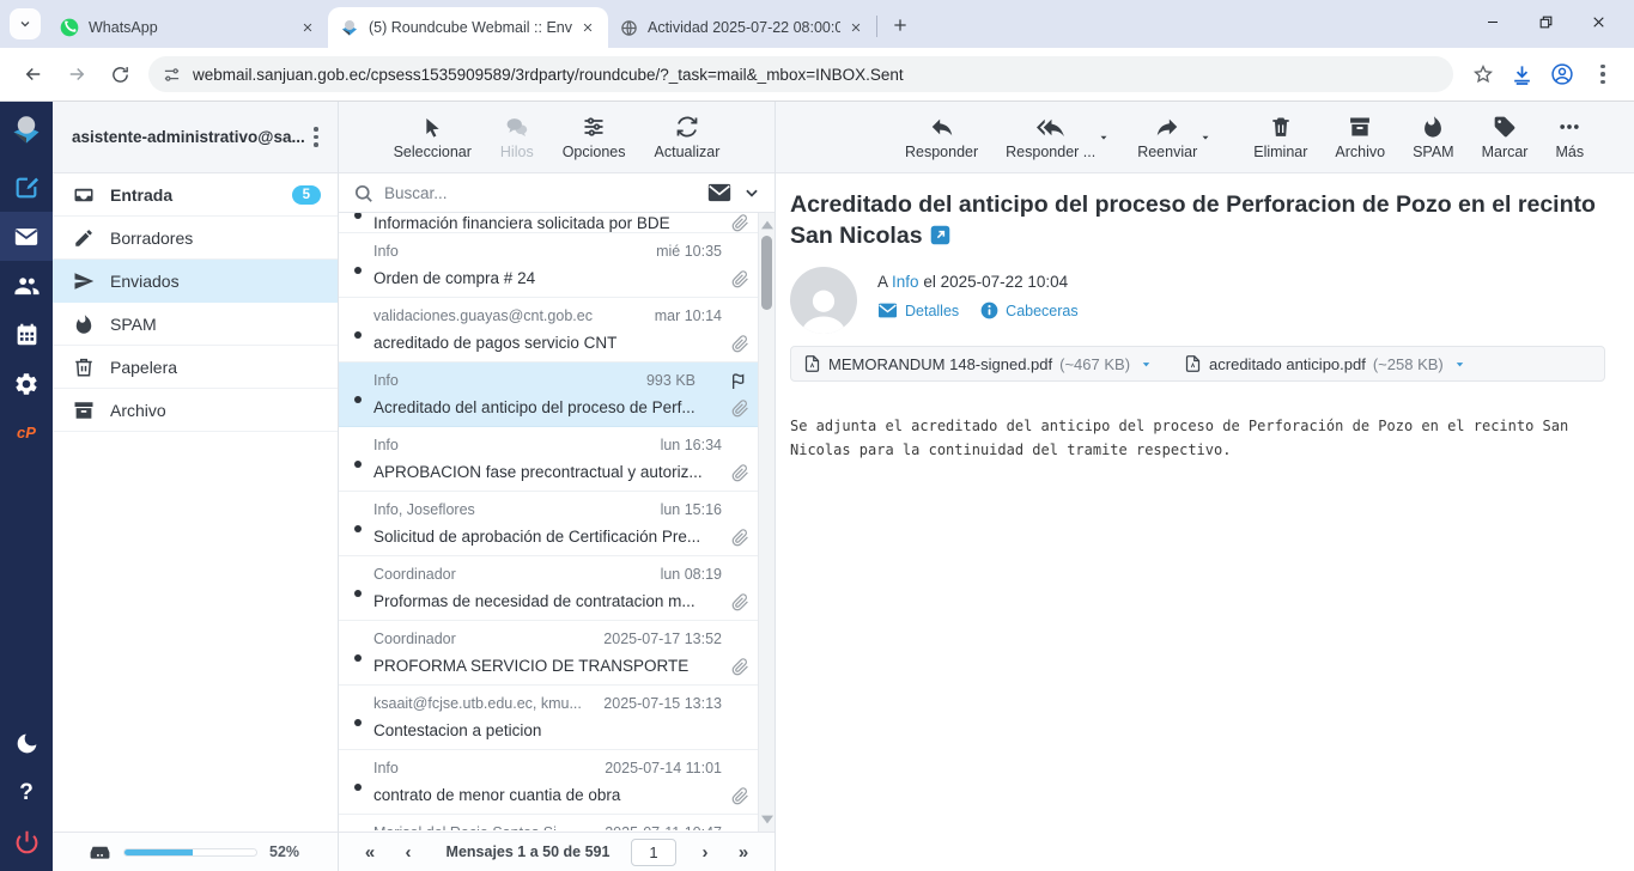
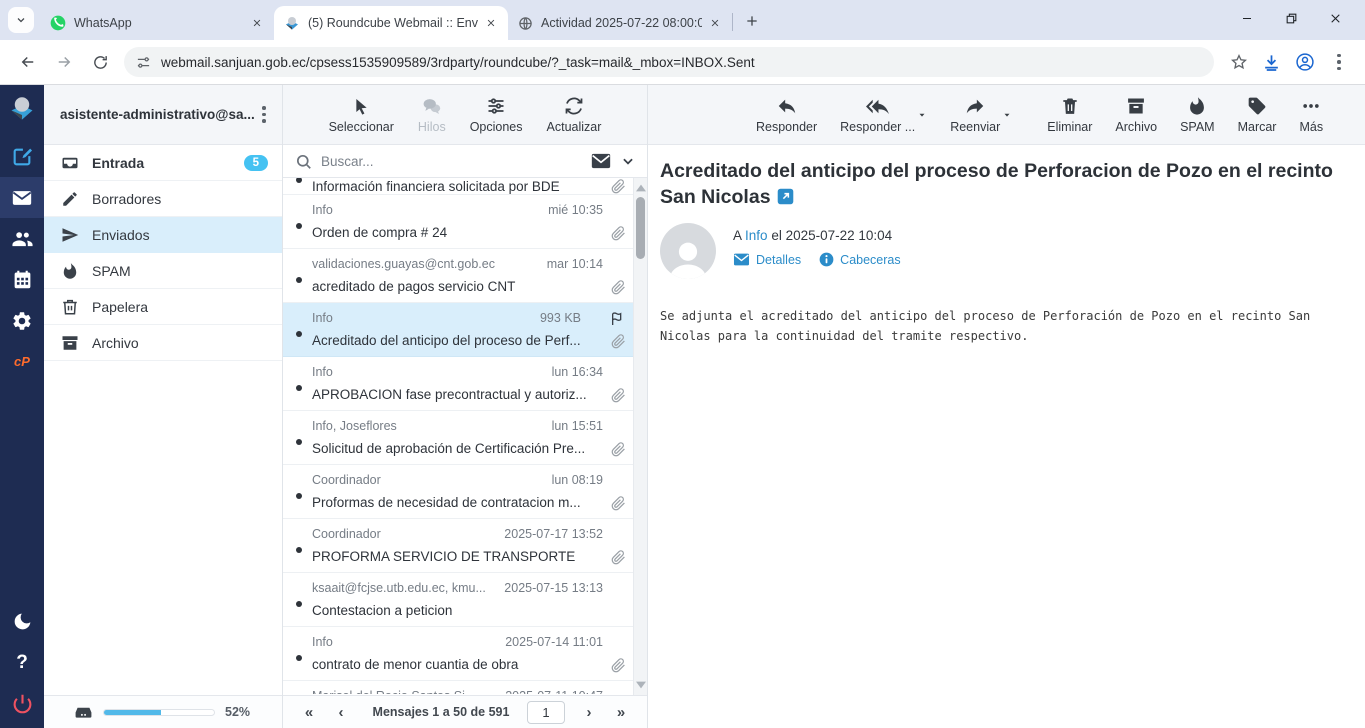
  WhatsApp
  (5) Roundcube Webmail :: Env
  Actividad 2025-07-22 08:00:0
  webmail.sanjuan.gob.ec/cpsess1535909589/3rdparty/roundcube/?_task=mail&_mbox=INBOX.Sent
  cP
  ?
  asistente-administrativo@sa...
  Entrada
  5
  Borradores
  Enviados
  SPAM
  Papelera
  Archivo
  52%
  Seleccionar
  Hilos
  Opciones
  Actualizar
  Buscar...
  Información financiera solicitada por BDE
  Info
  mié 10:35
  Orden de compra # 24
  validaciones.guayas@cnt.gob.ec
  mar 10:14
  acreditado de pagos servicio CNT
  Info
  993 KB
  Acreditado del anticipo del proceso de Perf...
  Info
  lun 16:34
  APROBACION fase precontractual y autoriz...
  Info, Joseflores
- lun 15:16
+ lun 15:51
  Solicitud de aprobación de Certificación Pre...
  Coordinador
  lun 08:19
  Proformas de necesidad de contratacion m...
  Coordinador
  2025-07-17 13:52
  PROFORMA SERVICIO DE TRANSPORTE
  ksaait@fcjse.utb.edu.ec, kmu...
  2025-07-15 13:13
  Contestacion a peticion
  Info
  2025-07-14 11:01
  contrato de menor cuantia de obra
  «
  ‹
  Mensajes 1 a 50 de 591
  1
  ›
  »
  Responder
  Responder ...
  Reenviar
  Eliminar
  Archivo
  SPAM
  Marcar
  Más
  Acreditado del anticipo del proceso de Perforacion de Pozo en el recinto San Nicolas
  A Info el 2025-07-22 10:04
  Detalles
  Cabeceras
- MEMORANDUM 148-signed.pdf
- (~467 KB)
- acreditado anticipo.pdf
- (~258 KB)
  Se adjunta el acreditado del anticipo del proceso de Perforación de Pozo en el recinto San
  Nicolas para la continuidad del tramite respectivo.
